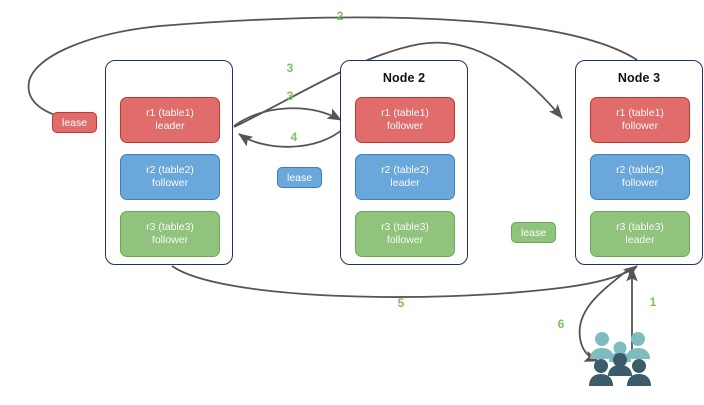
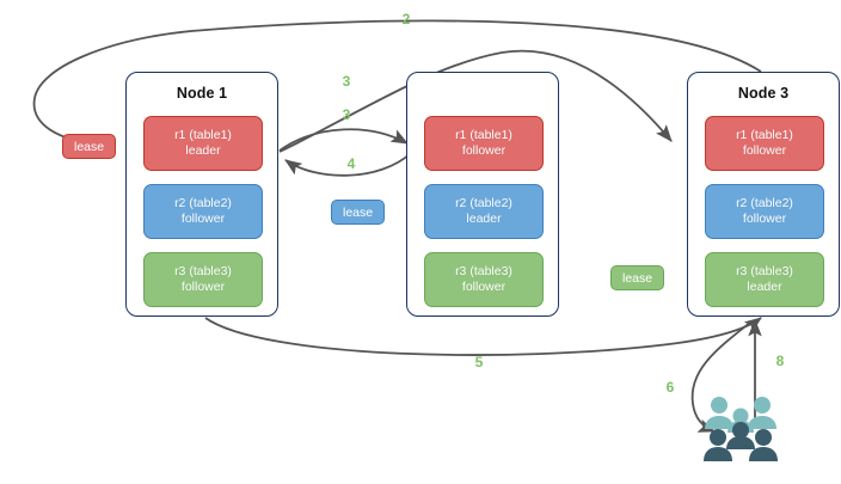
+ Node 1
  r1 (table1)
  leader
  r2 (table2)
  follower
  r3 (table3)
  follower
- Node 2
  r1 (table1)
  follower
  r2 (table2)
  leader
  r3 (table3)
  follower
  Node 3
  r1 (table1)
  follower
  r2 (table2)
  follower
  r3 (table3)
  leader
  lease
  lease
  lease
  2
  3
  3
  4
  5
- 1
+ 8
  6
